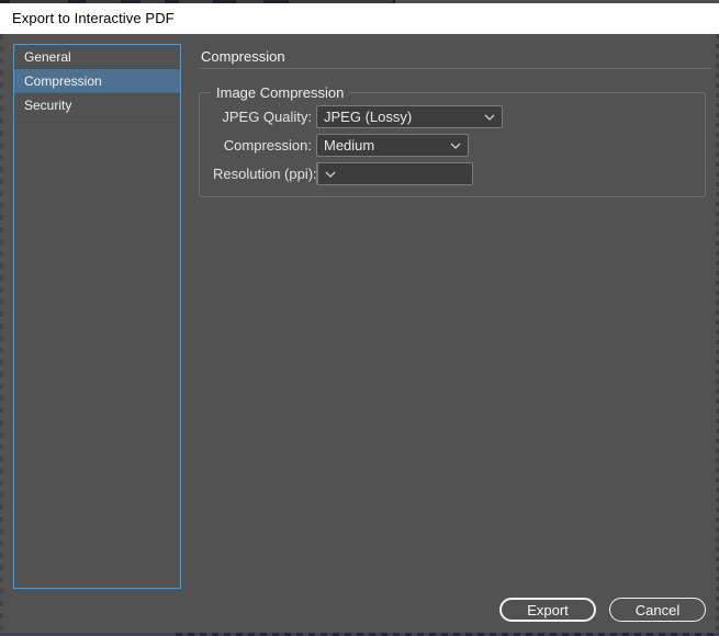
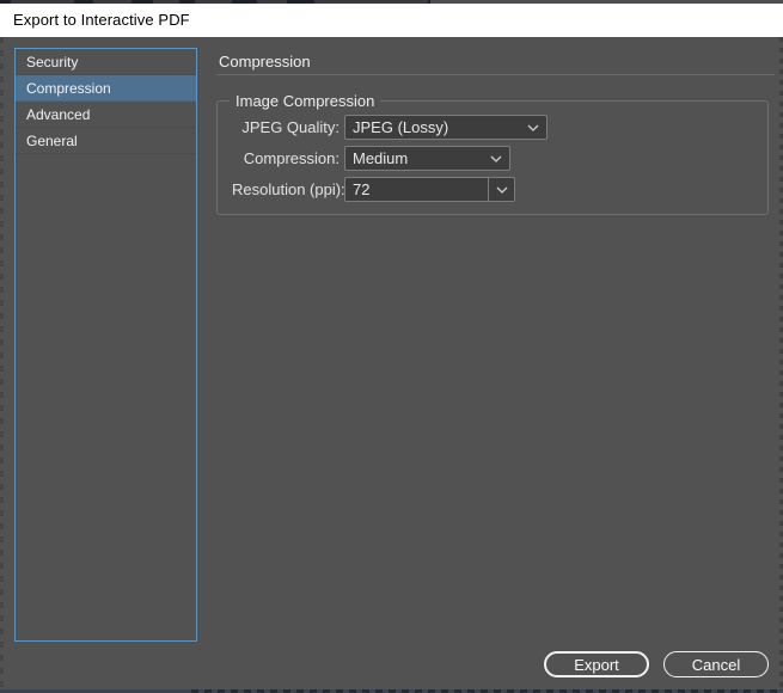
  Export to Interactive PDF
- General
+ Security
  Compression
+ Advanced
- Security
+ General
  Compression
  Image Compression
  JPEG Quality:
  JPEG (Lossy)
  Compression:
  Medium
  Resolution (ppi):
+ 72
  Export
  Cancel
